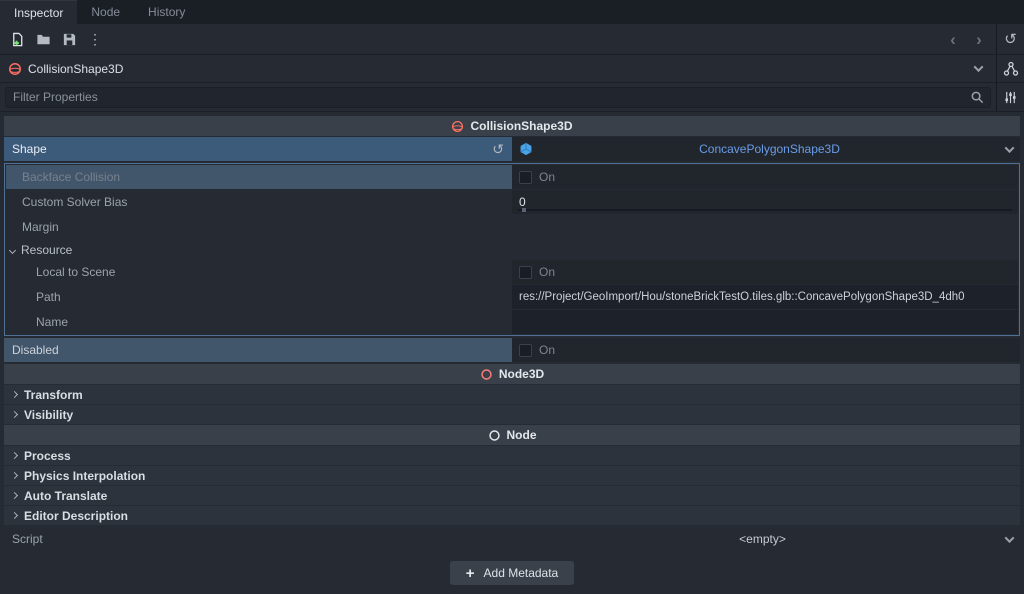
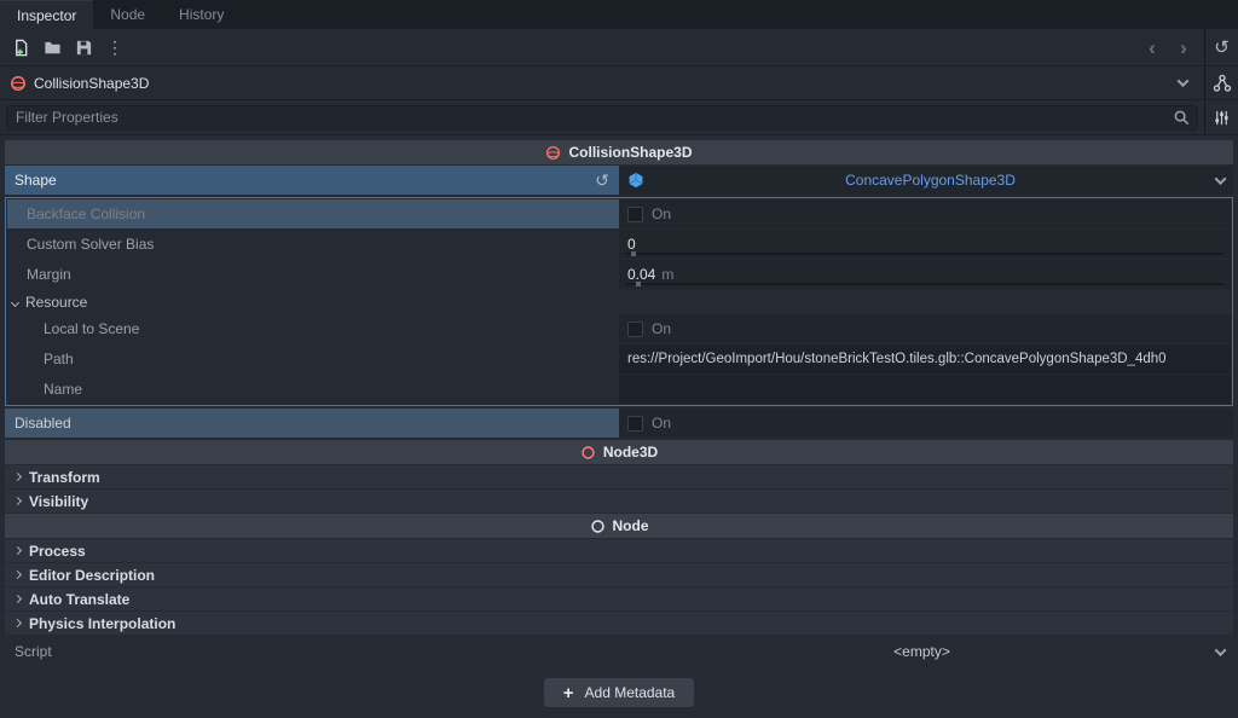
  Inspector
  Node
  History
  ⋮
  ‹
  ›
  ↺
  CollisionShape3D
  Filter Properties
  CollisionShape3D
  Shape
  ↺
  ConcavePolygonShape3D
  Backface Collision
  On
  Custom Solver Bias
  0
  Margin
+ 0.04
+ m
  Resource
  Local to Scene
  On
  Path
  res://Project/GeoImport/Hou/stoneBrickTestO.tiles.glb::ConcavePolygonShape3D_4dh0
  Name
  Disabled
  On
  Node3D
  Transform
  Visibility
  Node
  Process
- Physics Interpolation
+ Editor Description
  Auto Translate
- Editor Description
+ Physics Interpolation
  Script
  <empty>
  +
  Add Metadata
